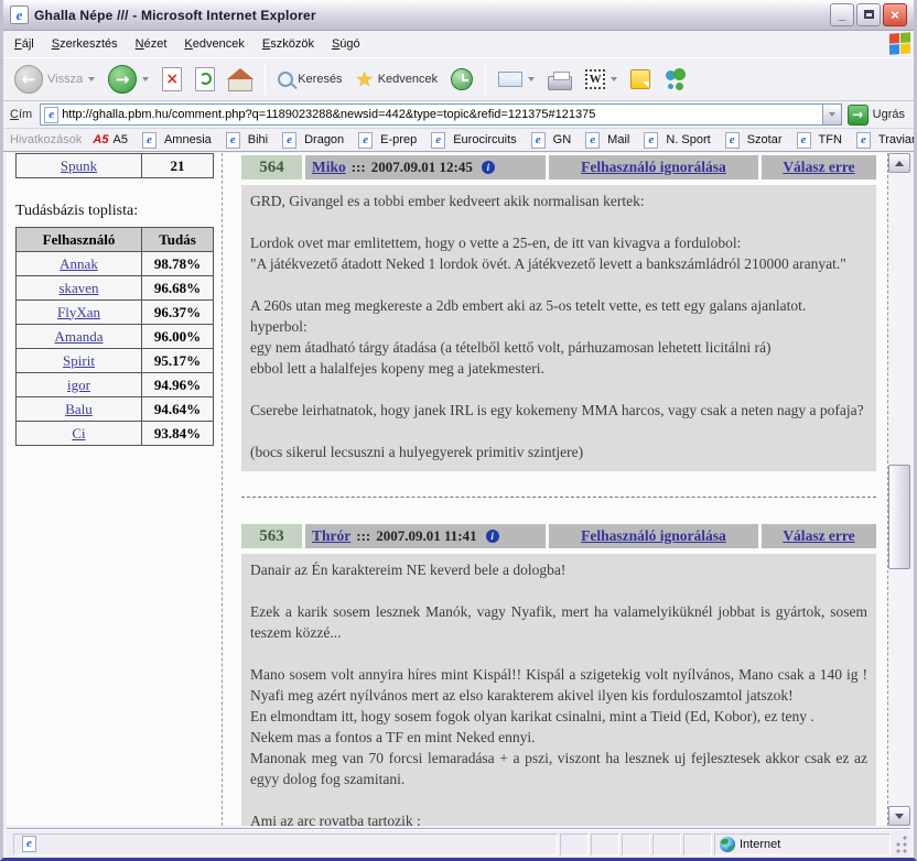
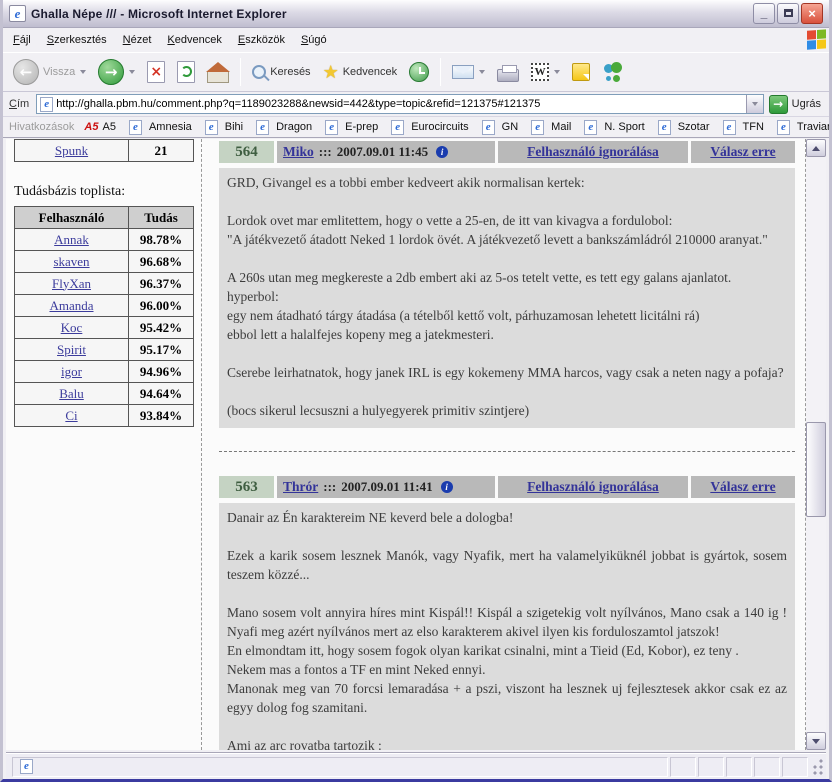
  e
  Ghalla Népe /// - Microsoft Internet Explorer
  _
  ×
  Fájl
  Szerkesztés
  Nézet
  Kedvencek
  Eszközök
  Súgó
  ←
  Vissza
  →
  ×
  Keresés
  ★
  Kedvencek
  W
  Cím
  e
  http://ghalla.pbm.hu/comment.php?q=1189023288&newsid=442&type=topic&refid=121375#121375
  →
  Ugrás
  Hivatkozások
  A5
  A5
  e
  Amnesia
  e
  Bihi
  e
  Dragon
  e
  E-prep
  e
  Eurocircuits
  e
  GN
  e
  Mail
  e
  N. Sport
  e
  Szotar
  e
  TFN
  e
  Travia
  Spunk
  21
  Tudásbázis toplista:
  Felhasználó
  Tudás
  Annak
  98.78%
  skaven
  96.68%
  FlyXan
  96.37%
  Amanda
  96.00%
+ Koc
+ 95.42%
  Spirit
  95.17%
  igor
  94.96%
  Balu
  94.64%
  Ci
  93.84%
  564
  Miko
  :::
- 2007.09.01 12:45
+ 2007.09.01 11:45
  i
  Felhasználó ignorálása
  Válasz erre
  GRD, Givangel es a tobbi ember kedveert akik normalisan kertek:
  Lordok ovet mar emlitettem, hogy o vette a 25-en, de itt van kivagva a fordulobol:
  "A játékvezető átadott Neked 1 lordok övét. A játékvezető levett a bankszámládról 210000 aranyat."
  A 260s utan meg megkereste a 2db embert aki az 5-os tetelt vette, es tett egy galans ajanlatot.
  hyperbol:
  egy nem átadható tárgy átadása (a tételből kettő volt, párhuzamosan lehetett licitálni rá)
  ebbol lett a halalfejes kopeny meg a jatekmesteri.
  Cserebe leirhatnatok, hogy janek IRL is egy kokemeny MMA harcos, vagy csak a neten nagy a pofaja?
  (bocs sikerul lecsuszni a hulyegyerek primitiv szintjere)
  563
  Thrór
  :::
  2007.09.01 11:41
  i
  Felhasználó ignorálása
  Válasz erre
  Danair az Én karaktereim NE keverd bele a dologba!
  Ezek a karik sosem lesznek Manók, vagy Nyafik, mert ha valamelyiküknél jobbat is gyártok, sosem teszem közzé...
  Mano sosem volt annyira híres mint Kispál!! Kispál a szigetekig volt nyílvános, Mano csak a 140 ig ! Nyafi meg azért nyílvános mert az elso karakterem akivel ilyen kis forduloszamtol jatszok!
  En elmondtam itt, hogy sosem fogok olyan karikat csinalni, mint a Tieid (Ed, Kobor), ez teny .
  Nekem mas a fontos a TF en mint Neked ennyi.
  Manonak meg van 70 forcsi lemaradása + a pszi, viszont ha lesznek uj fejlesztesek akkor csak ez az egyy dolog fog szamitani.
  Ami az arc rovatba tartozik :
  e
- Internet
